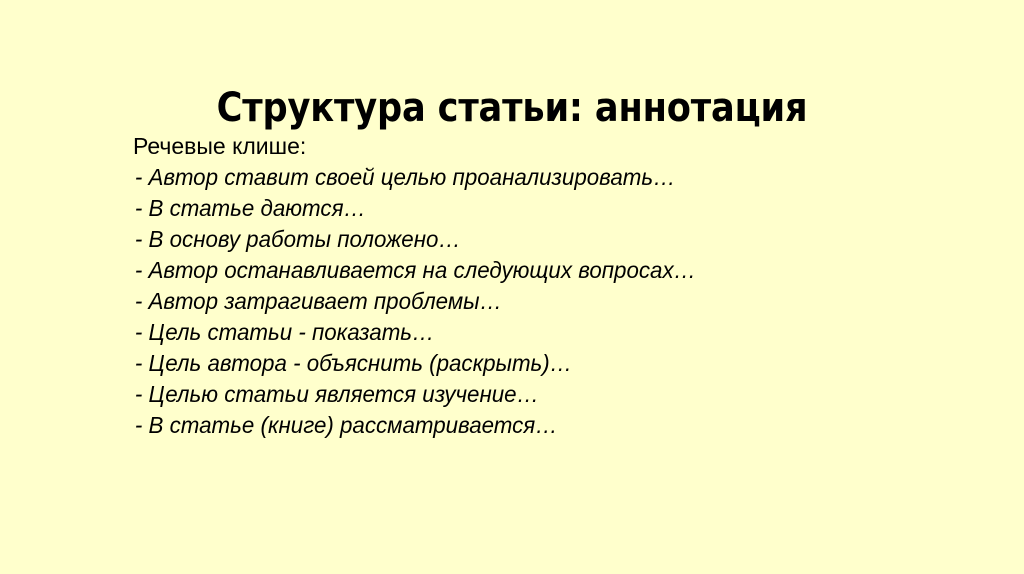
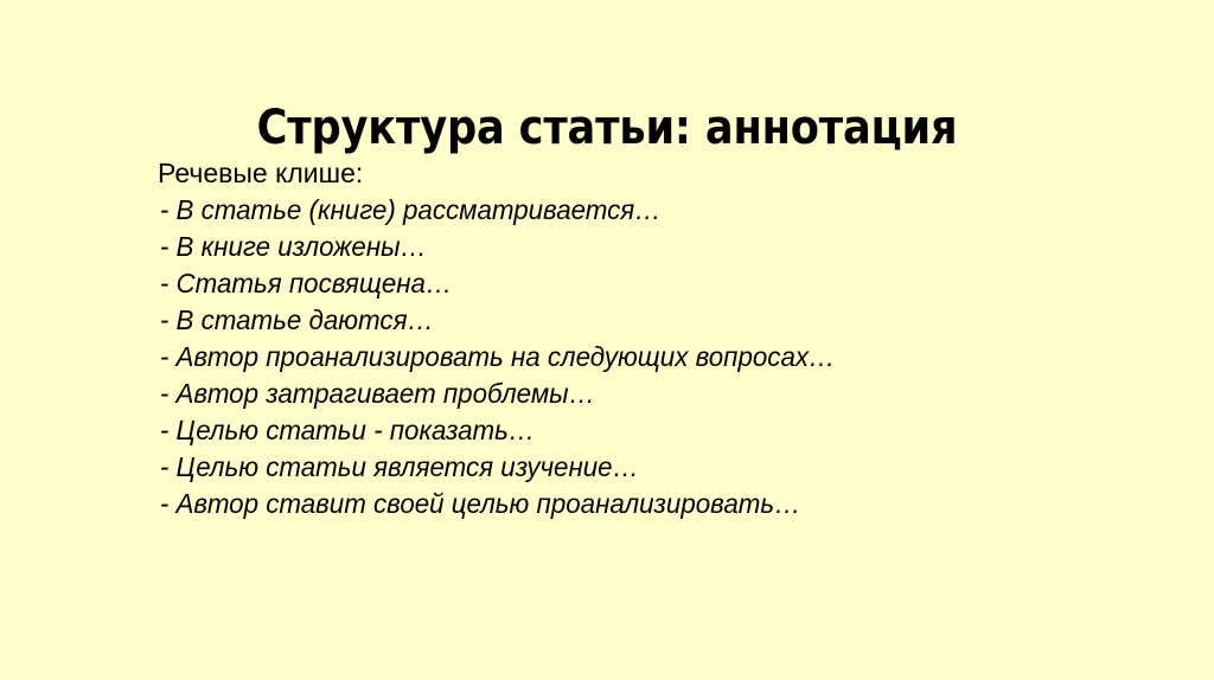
  Структура статьи: аннотация
  Речевые клише:
- - Автор ставит своей целью проанализировать…
+ - В статье (книге) рассматривается…
+ - В книге изложены…
+ - Статья посвящена…
  - В статье даются…
- - В основу работы положено…
- - Автор останавливается на следующих вопросах…
+ - Автор проанализировать на следующих вопросах…
  - Автор затрагивает проблемы…
- - Цель статьи - показать…
+ - Целью статьи - показать…
- - Цель автора - объяснить (раскрыть)…
  - Целью статьи является изучение…
- - В статье (книге) рассматривается…
+ - Автор ставит своей целью проанализировать…
